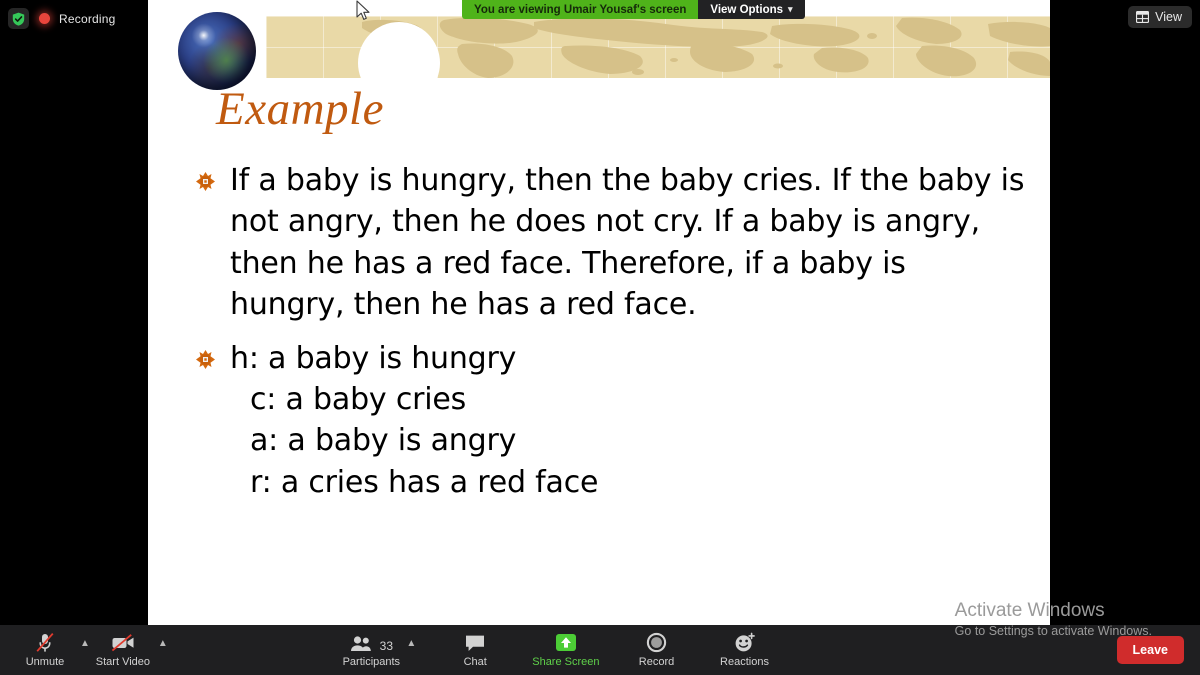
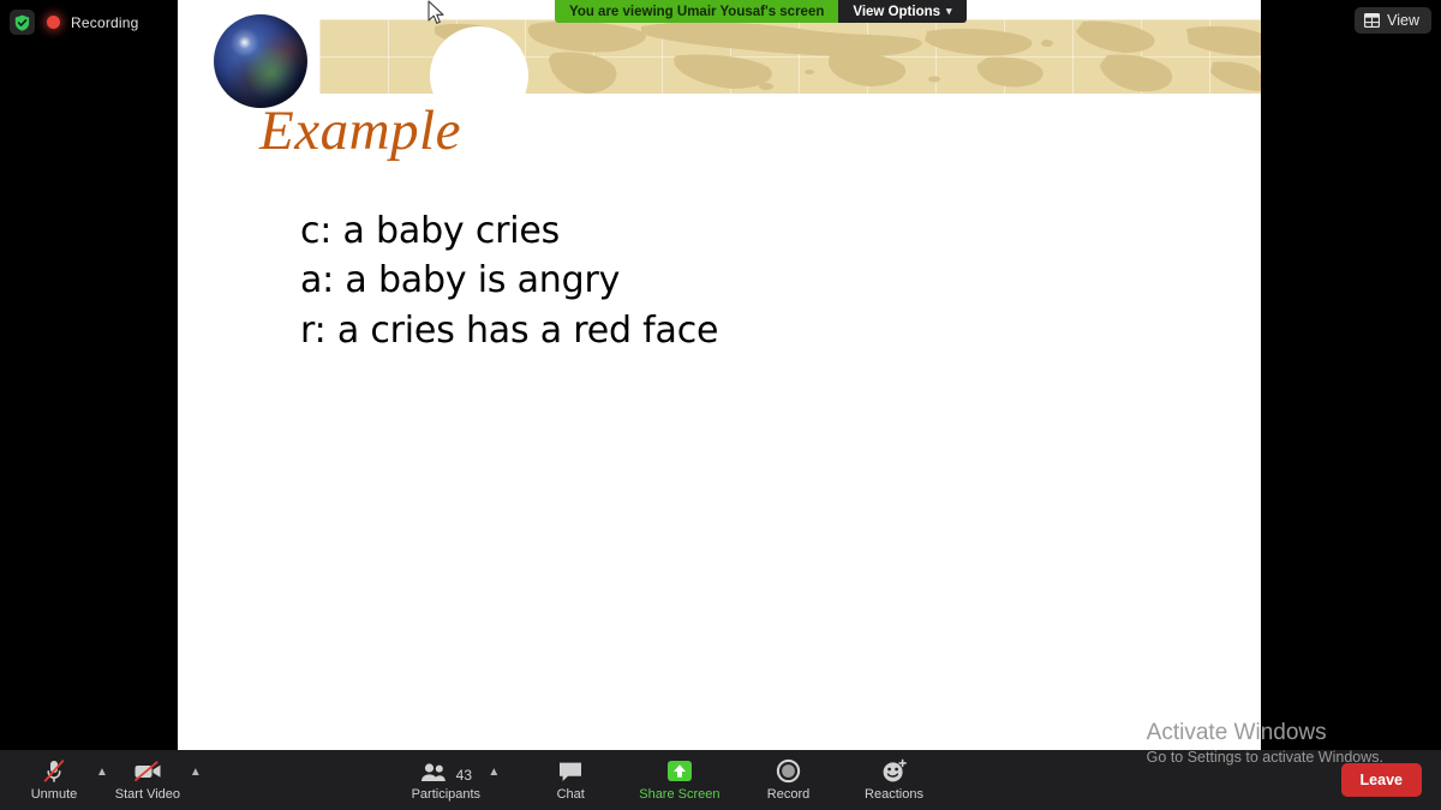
  Recording
  View
  Example
- If a baby is hungry, then the baby cries. If the baby is not angry, then he does not cry. If a baby is angry, then he has a red face. Therefore, if a baby is hungry, then he has a red face.
- h: a baby is hungry
  c: a baby cries
  a: a baby is angry
  r: a cries has a red face
  Activate Windows
  Go to Settings to activate Windows.
  You are viewing Umair Yousaf's screen
  View Options
  ▾
  Unmute
  ▲
  Start Video
  ▲
- 33
+ 43
  Participants
  ▲
  Chat
  Share Screen
  Record
  Reactions
  Leave
